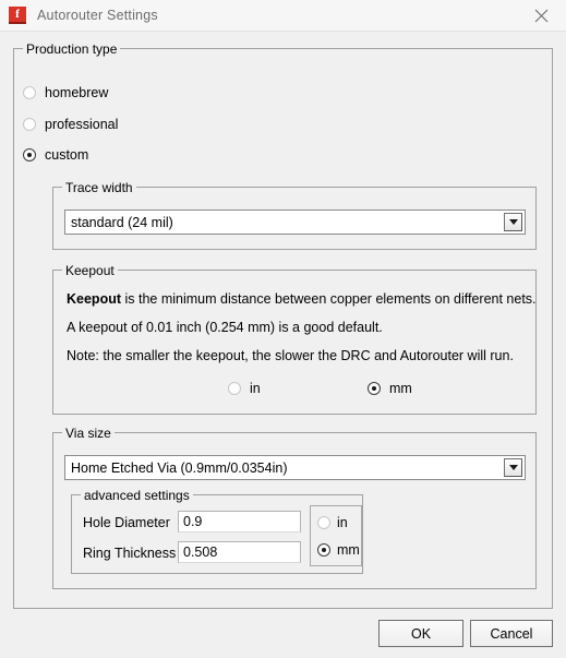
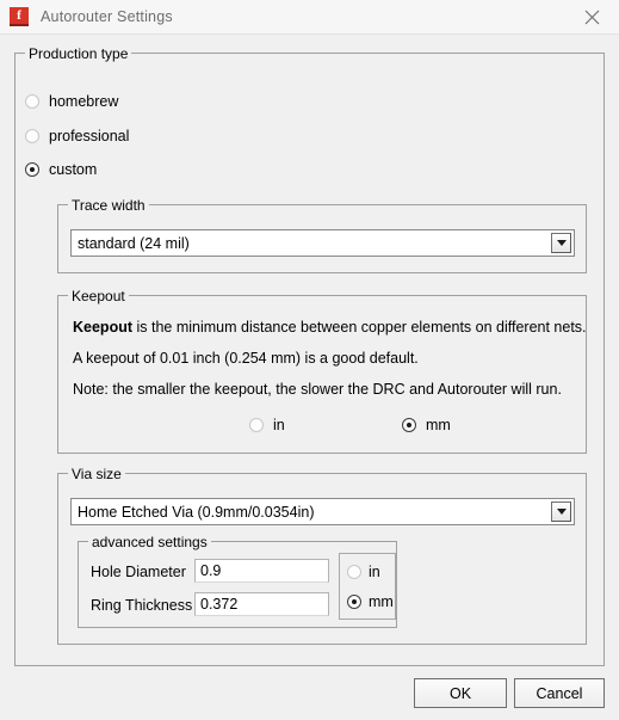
  f
  Autorouter Settings
  Production type
  homebrew
  professional
  custom
  Trace width
  standard (24 mil)
  Keepout
  Keepout is the minimum distance between copper elements on different nets.
  A keepout of 0.01 inch (0.254 mm) is a good default.
  Note: the smaller the keepout, the slower the DRC and Autorouter will run.
  in
  mm
  Via size
  Home Etched Via (0.9mm/0.0354in)
  advanced settings
  Hole Diameter
  0.9
  Ring Thickness
- 0.508
+ 0.372
  in
  mm
  OK
  Cancel
